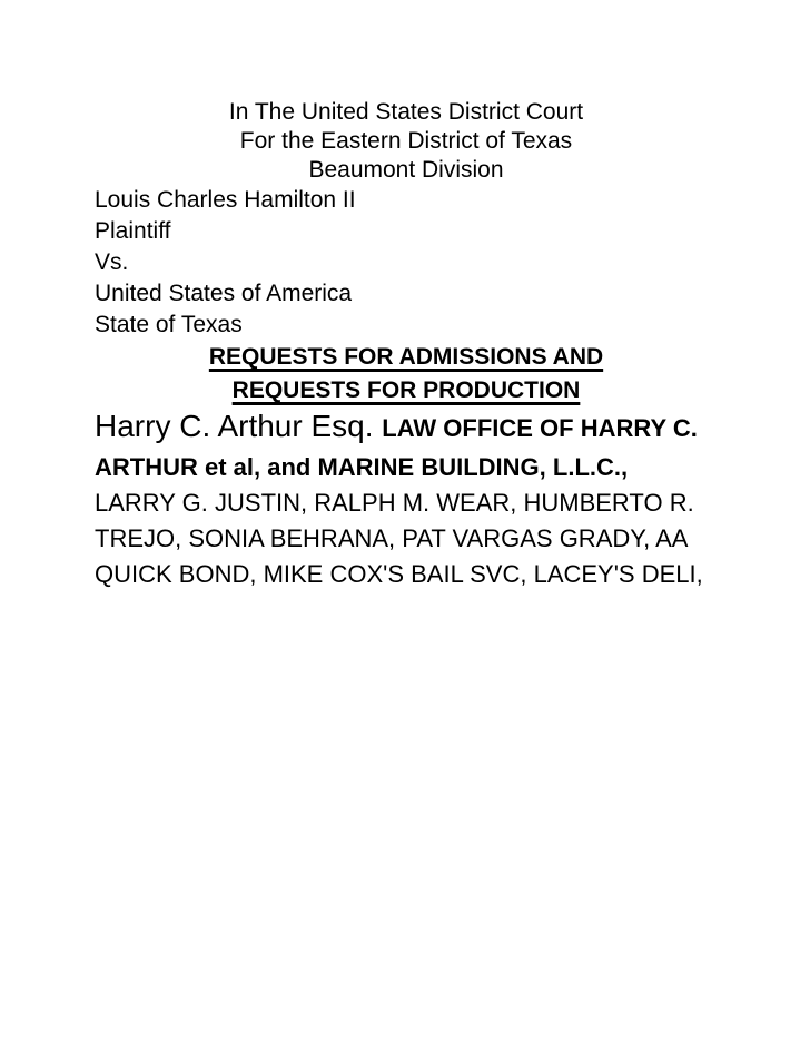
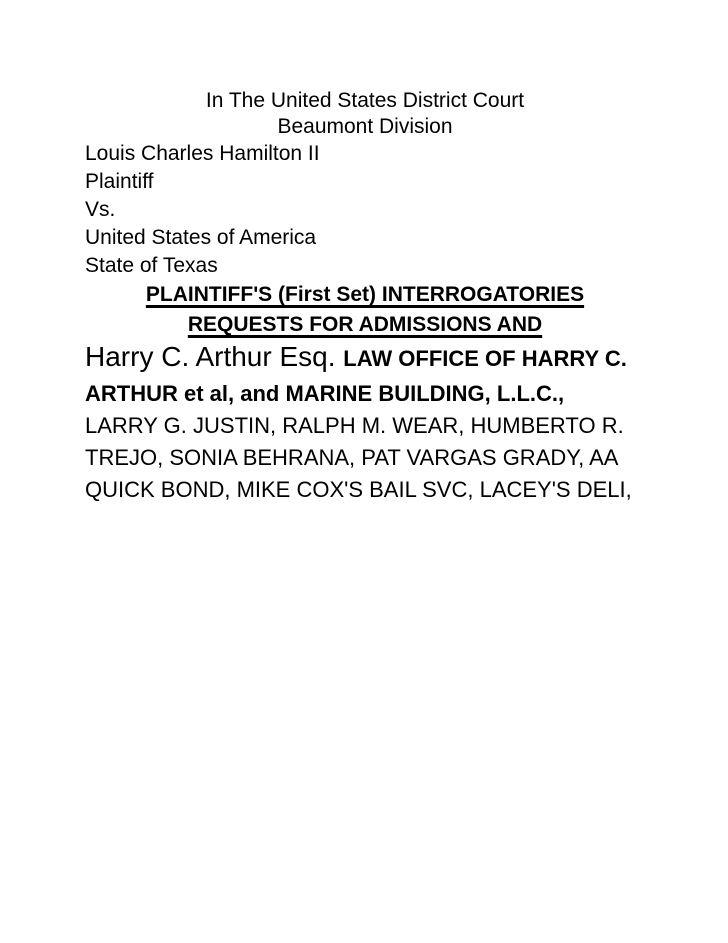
  In The United States District Court
- For the Eastern District of Texas
  Beaumont Division
  Louis Charles Hamilton II
  Plaintiff
  Vs.
  United States of America
  State of Texas
+ PLAINTIFF'S (First Set) INTERROGATORIES
  REQUESTS FOR ADMISSIONS AND
- REQUESTS FOR PRODUCTION
  Harry C. Arthur Esq. LAW OFFICE OF HARRY C. ARTHUR et al, and MARINE BUILDING, L.L.C.,
  LARRY G. JUSTIN, RALPH M. WEAR, HUMBERTO R. TREJO, SONIA BEHRANA, PAT VARGAS GRADY, AA QUICK BOND, MIKE COX'S BAIL SVC, LACEY'S DELI,
